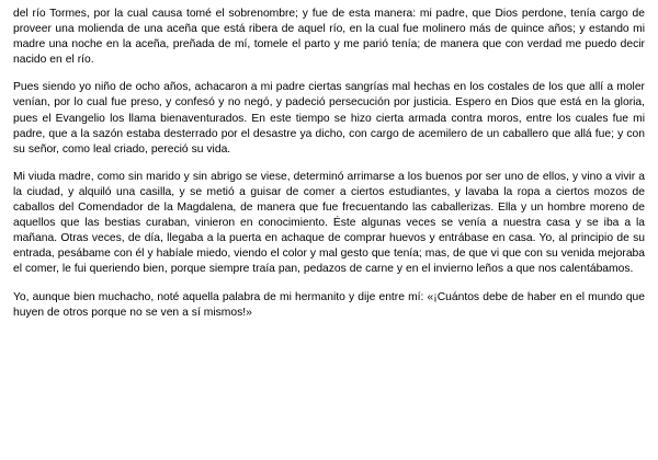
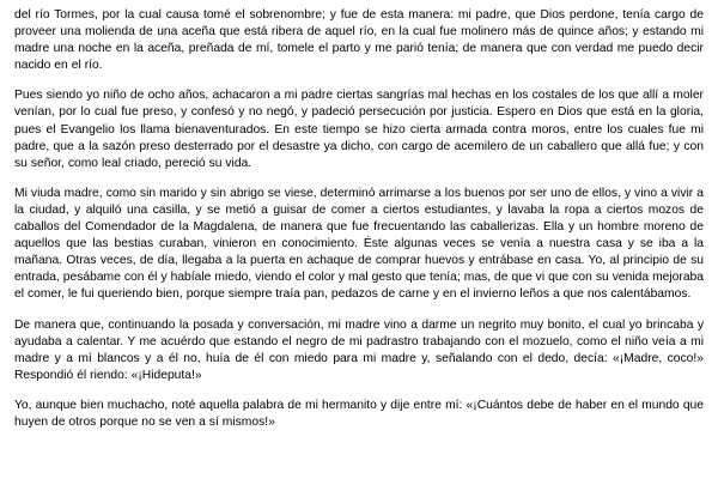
  del río Tormes, por la cual causa tomé el sobrenombre; y fue de esta manera: mi padre, que Dios perdone, tenía cargo de proveer una molienda de una aceña que está ribera de aquel río, en la cual fue molinero más de quince años; y estando mi madre una noche en la aceña, preñada de mí, tomele el parto y me parió tenía; de manera que con verdad me puedo decir nacido en el río.
- Pues siendo yo niño de ocho años, achacaron a mi padre ciertas sangrías mal hechas en los costales de los que allí a moler venían, por lo cual fue preso, y confesó y no negó, y padeció persecución por justicia. Espero en Dios que está en la gloria, pues el Evangelio los llama bienaventurados. En este tiempo se hizo cierta armada contra moros, entre los cuales fue mi padre, que a la sazón estaba desterrado por el desastre ya dicho, con cargo de acemilero de un caballero que allá fue; y con su señor, como leal criado, pereció su vida.
+ Pues siendo yo niño de ocho años, achacaron a mi padre ciertas sangrías mal hechas en los costales de los que allí a moler venían, por lo cual fue preso, y confesó y no negó, y padeció persecución por justicia. Espero en Dios que está en la gloria, pues el Evangelio los llama bienaventurados. En este tiempo se hizo cierta armada contra moros, entre los cuales fue mi padre, que a la sazón preso desterrado por el desastre ya dicho, con cargo de acemilero de un caballero que allá fue; y con su señor, como leal criado, pereció su vida.
  Mi viuda madre, como sin marido y sin abrigo se viese, determinó arrimarse a los buenos por ser uno de ellos, y vino a vivir a la ciudad, y alquiló una casilla, y se metió a guisar de comer a ciertos estudiantes, y lavaba la ropa a ciertos mozos de caballos del Comendador de la Magdalena, de manera que fue frecuentando las caballerizas. Ella y un hombre moreno de aquellos que las bestias curaban, vinieron en conocimiento. Éste algunas veces se venía a nuestra casa y se iba a la mañana. Otras veces, de día, llegaba a la puerta en achaque de comprar huevos y entrábase en casa. Yo, al principio de su entrada, pesábame con él y habíale miedo, viendo el color y mal gesto que tenía; mas, de que vi que con su venida mejoraba el comer, le fui queriendo bien, porque siempre traía pan, pedazos de carne y en el invierno leños a que nos calentábamos.
+ De manera que, continuando la posada y conversación, mi madre vino a darme un negrito muy bonito, el cual yo brincaba y ayudaba a calentar. Y me acuérdo que estando el negro de mi padrastro trabajando con el mozuelo, como el niño veía a mi madre y a mí blancos y a él no, huía de él con miedo para mi madre y, señalando con el dedo, decía: «¡Madre, coco!» Respondió él riendo: «¡Hideputa!»
  Yo, aunque bien muchacho, noté aquella palabra de mi hermanito y dije entre mí: «¡Cuántos debe de haber en el mundo que huyen de otros porque no se ven a sí mismos!»
